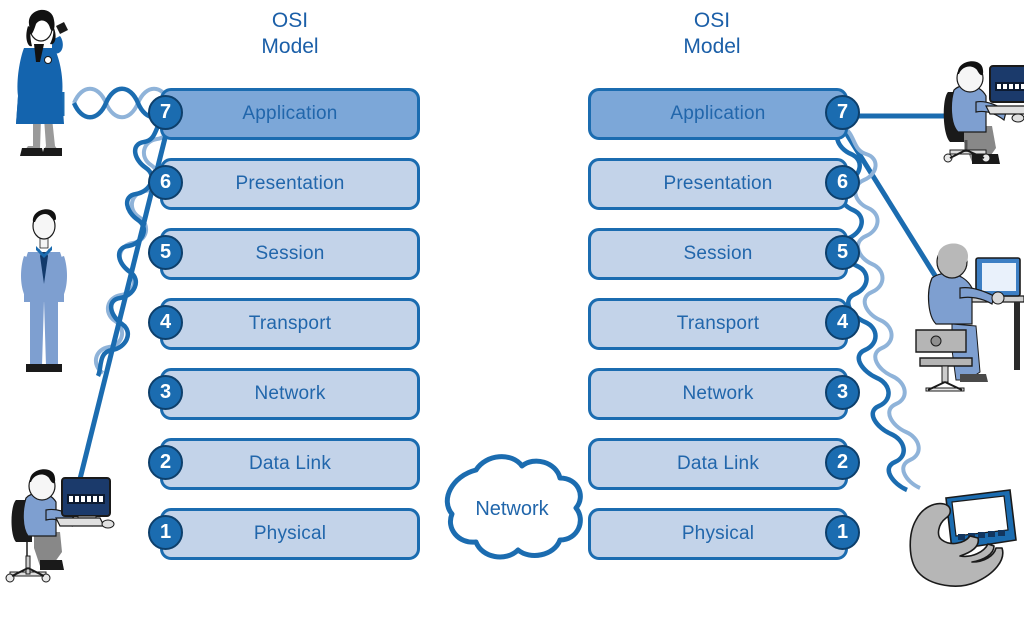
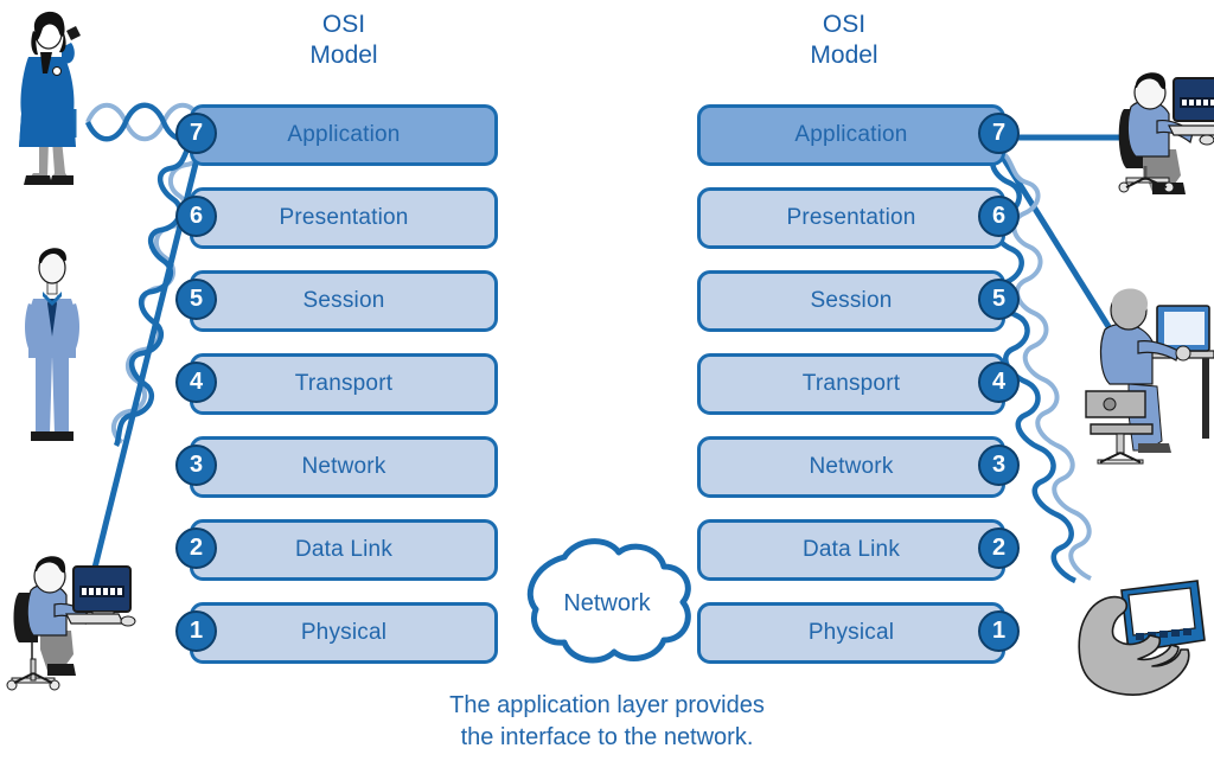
  OSI
  Model
  OSI
  Model
  Application
  7
  Presentation
  6
  Session
  5
  Transport
  4
  Network
  3
  Data Link
  2
  Physical
  1
  Application
  7
  Presentation
  6
  Session
  5
  Transport
  4
  Network
  3
  Data Link
  2
  Physical
  1
  Network
+ The application layer provides
+ the interface to the network.
